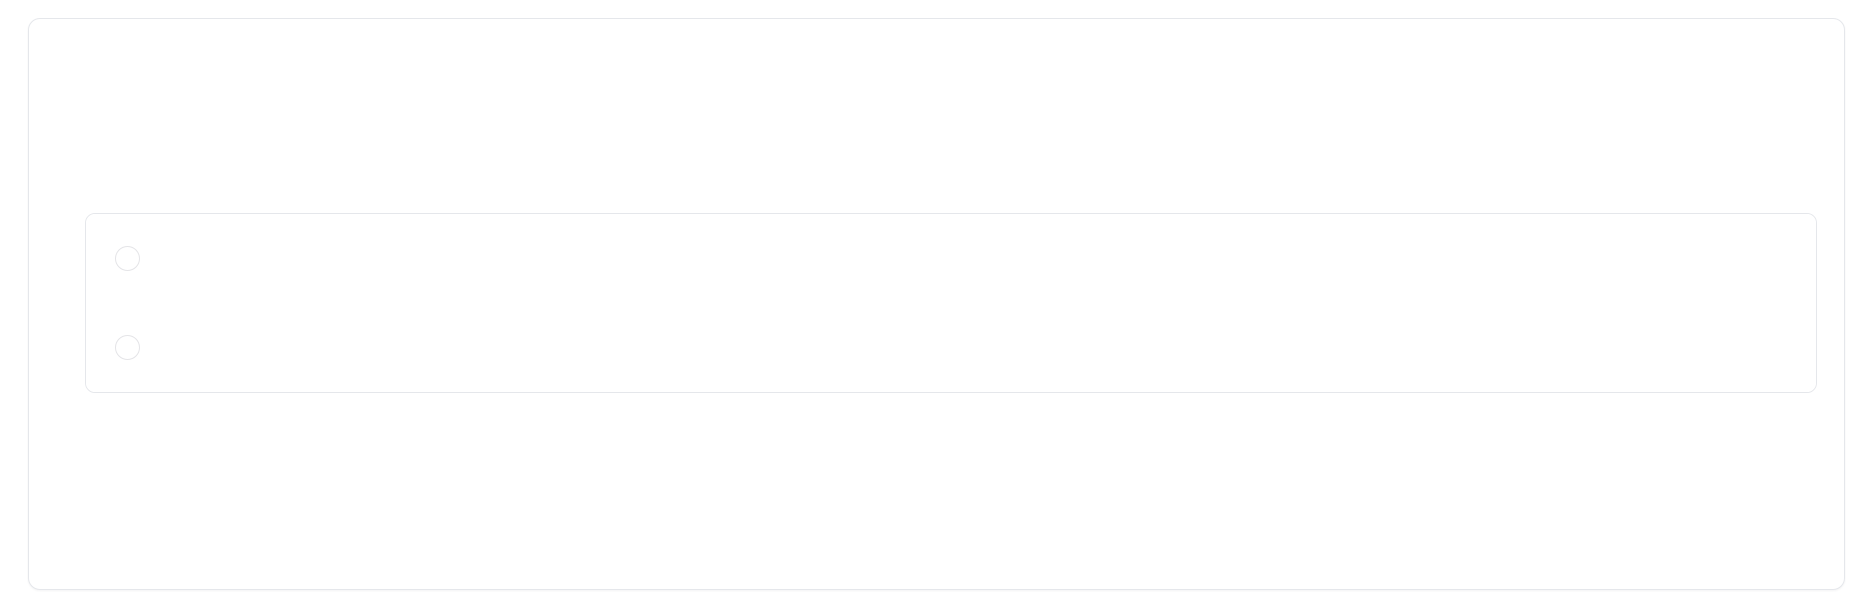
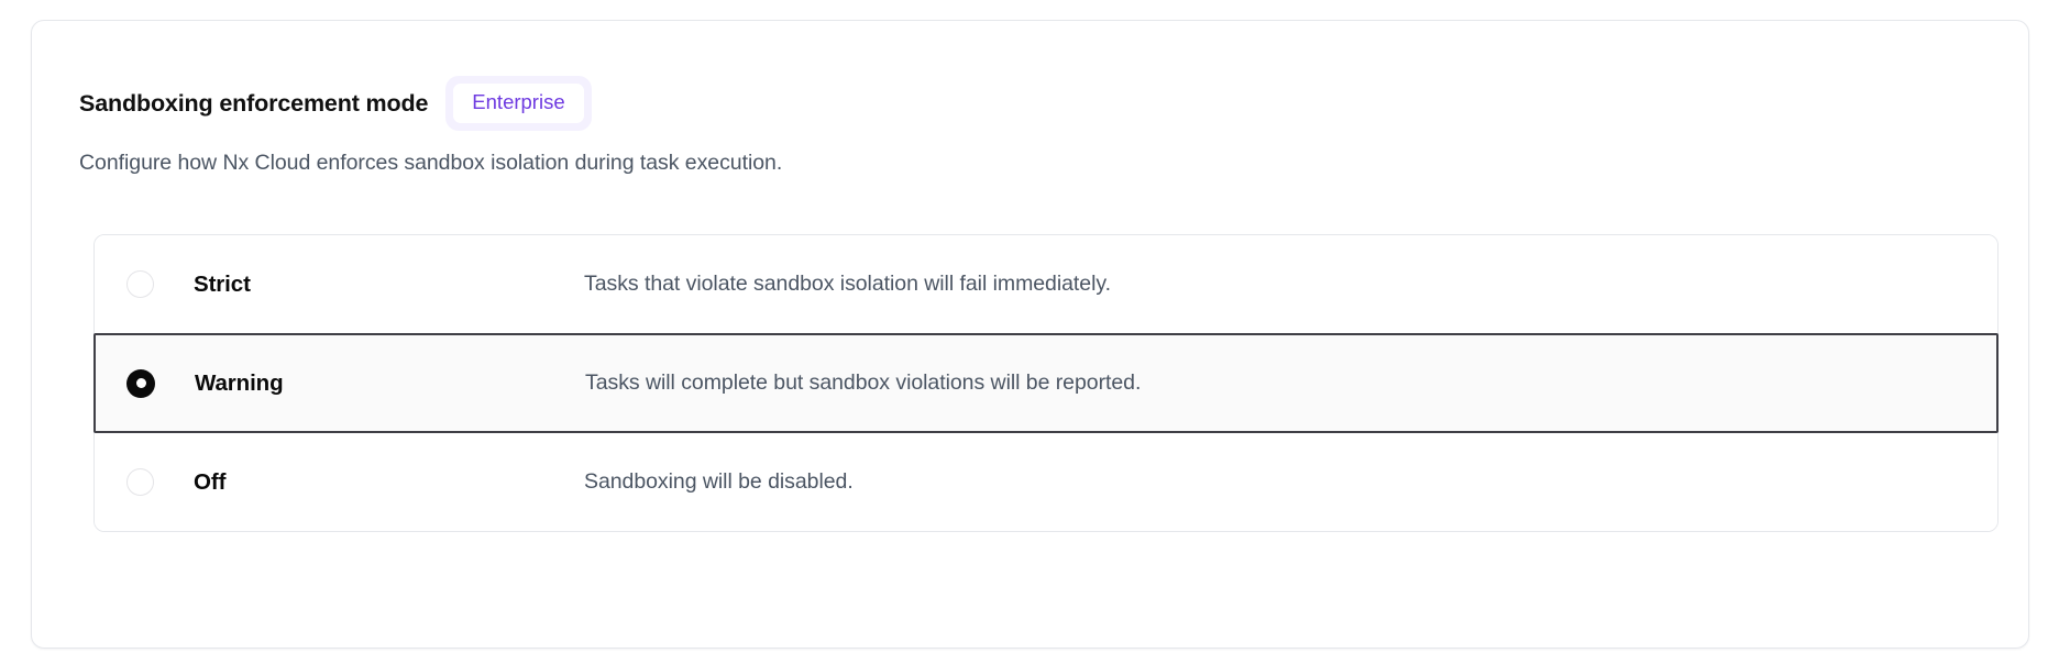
+ Sandboxing enforcement mode
+ Enterprise
+ Configure how Nx Cloud enforces sandbox isolation during task execution.
+ Strict
+ Tasks that violate sandbox isolation will fail immediately.
+ Warning
+ Tasks will complete but sandbox violations will be reported.
+ Off
+ Sandboxing will be disabled.
